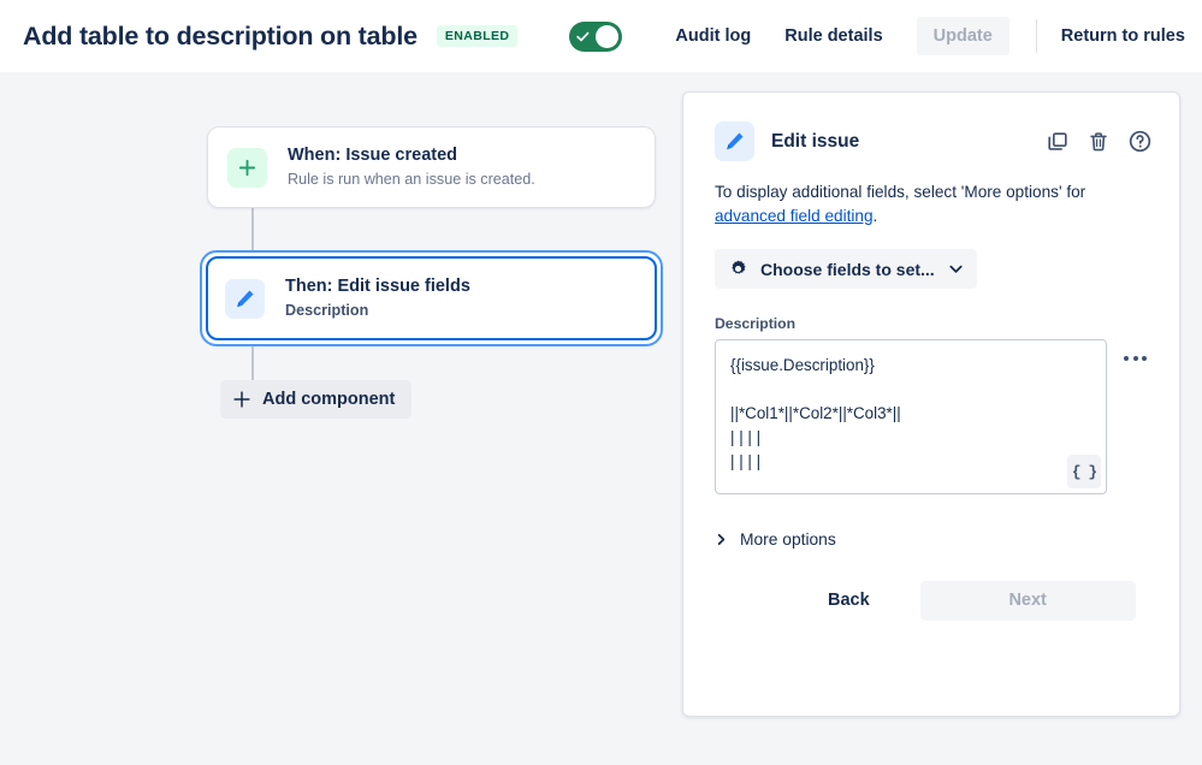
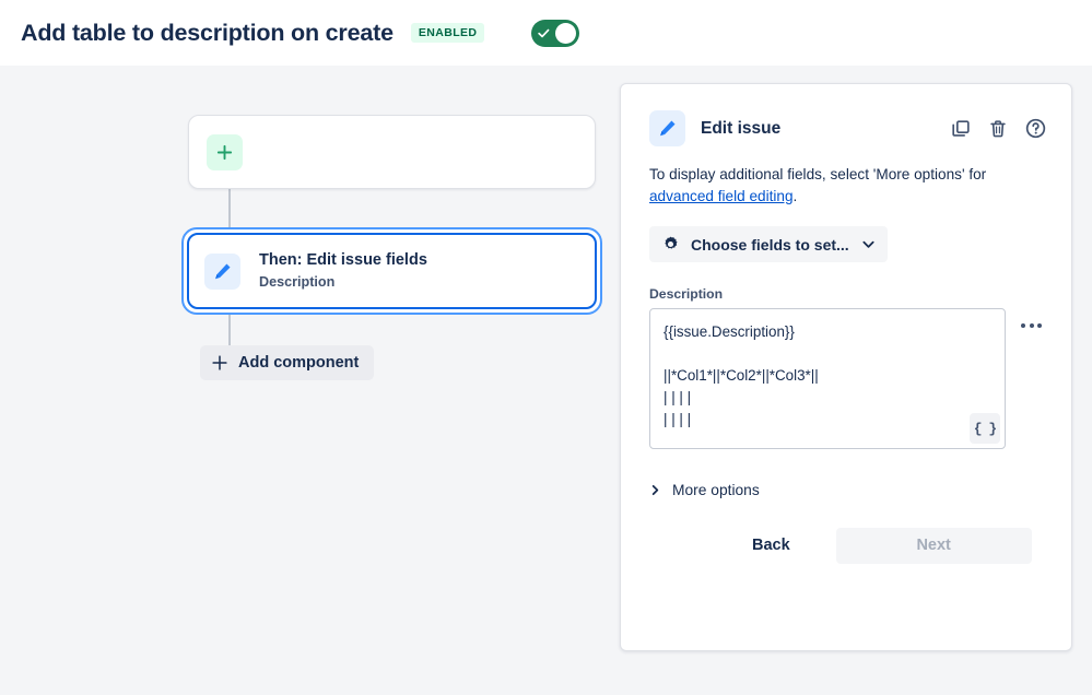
- Add table to description on table
+ Add table to description on create
  ENABLED
- Audit log
- Rule details
- Update
- Return to rules
- When: Issue created
- Rule is run when an issue is created.
  Then: Edit issue fields
  Description
  Add component
  Edit issue
  To display additional fields, select 'More options' for advanced field editing.
  Choose fields to set...
  Description
  {{issue.Description}}
  ||*Col1*||*Col2*||*Col3*||
  | | | |
  | | | |
  { }
  More options
  Back
  Next
